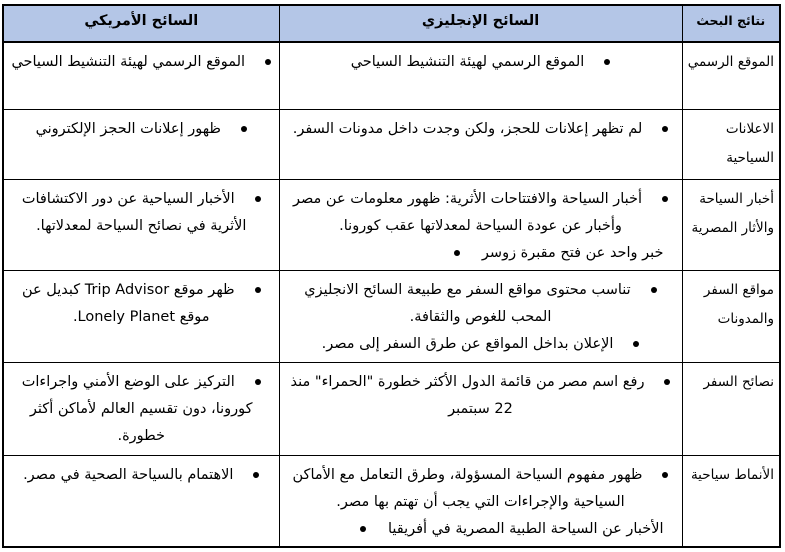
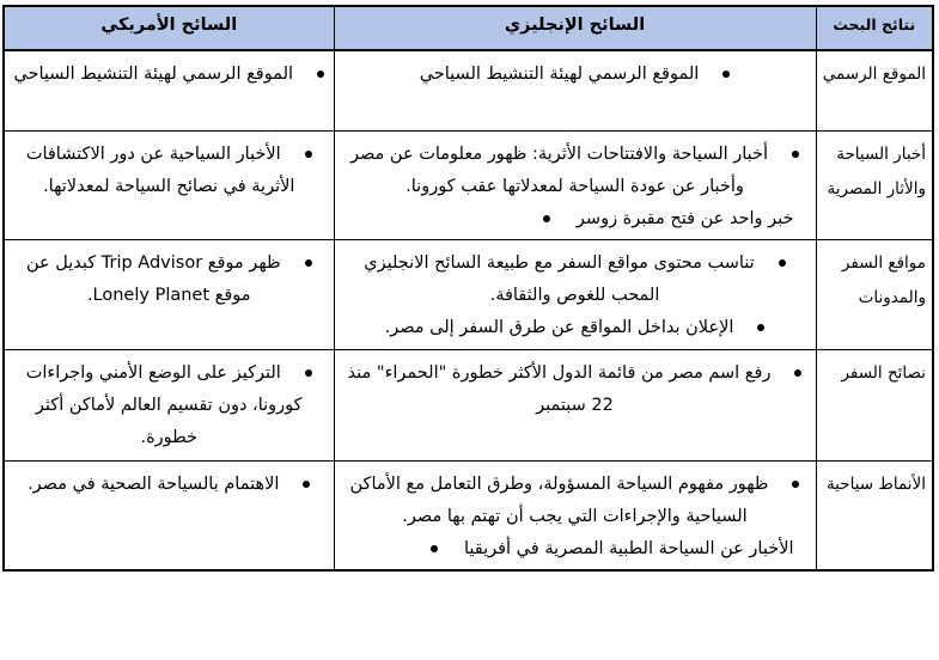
  نتائج البحث	السائح الإنجليزي	السائح الأمريكي
  الموقع الرسمي	الموقع الرسمي لهيئة التنشيط السياحي	الموقع الرسمي لهيئة التنشيط السياحي
- الاعلانات السياحية	لم تظهر إعلانات للحجز، ولكن وجدت داخل مدونات السفر.	ظهور إعلانات الحجز الإلكتروني
  أخبار السياحة والأثار المصرية	أخبار السياحة والافتتاحات الأثرية: ظهور معلومات عن مصر وأخبار عن عودة السياحة لمعدلاتها عقب كورونا. خبر واحد عن فتح مقبرة زوسر	الأخبار السياحية عن دور الاكتشافات الأثرية في نصائح السياحة لمعدلاتها.
  مواقع السفر والمدونات	تناسب محتوى مواقع السفر مع طبيعة السائح الانجليزي المحب للغوص والثقافة. الإعلان بداخل المواقع عن طرق السفر إلى مصر.	ظهر موقع Trip Advisor كبديل عن موقع Lonely Planet.
  نصائح السفر	رفع اسم مصر من قائمة الدول الأكثر خطورة "الحمراء" منذ 22 سبتمبر	التركيز على الوضع الأمني واجراءات كورونا، دون تقسيم العالم لأماكن أكثر خطورة.
  الأنماط سياحية	ظهور مفهوم السياحة المسؤولة، وطرق التعامل مع الأماكن السياحية والإجراءات التي يجب أن تهتم بها مصر. الأخبار عن السياحة الطبية المصرية في أفريقيا	الاهتمام بالسياحة الصحية في مصر.
